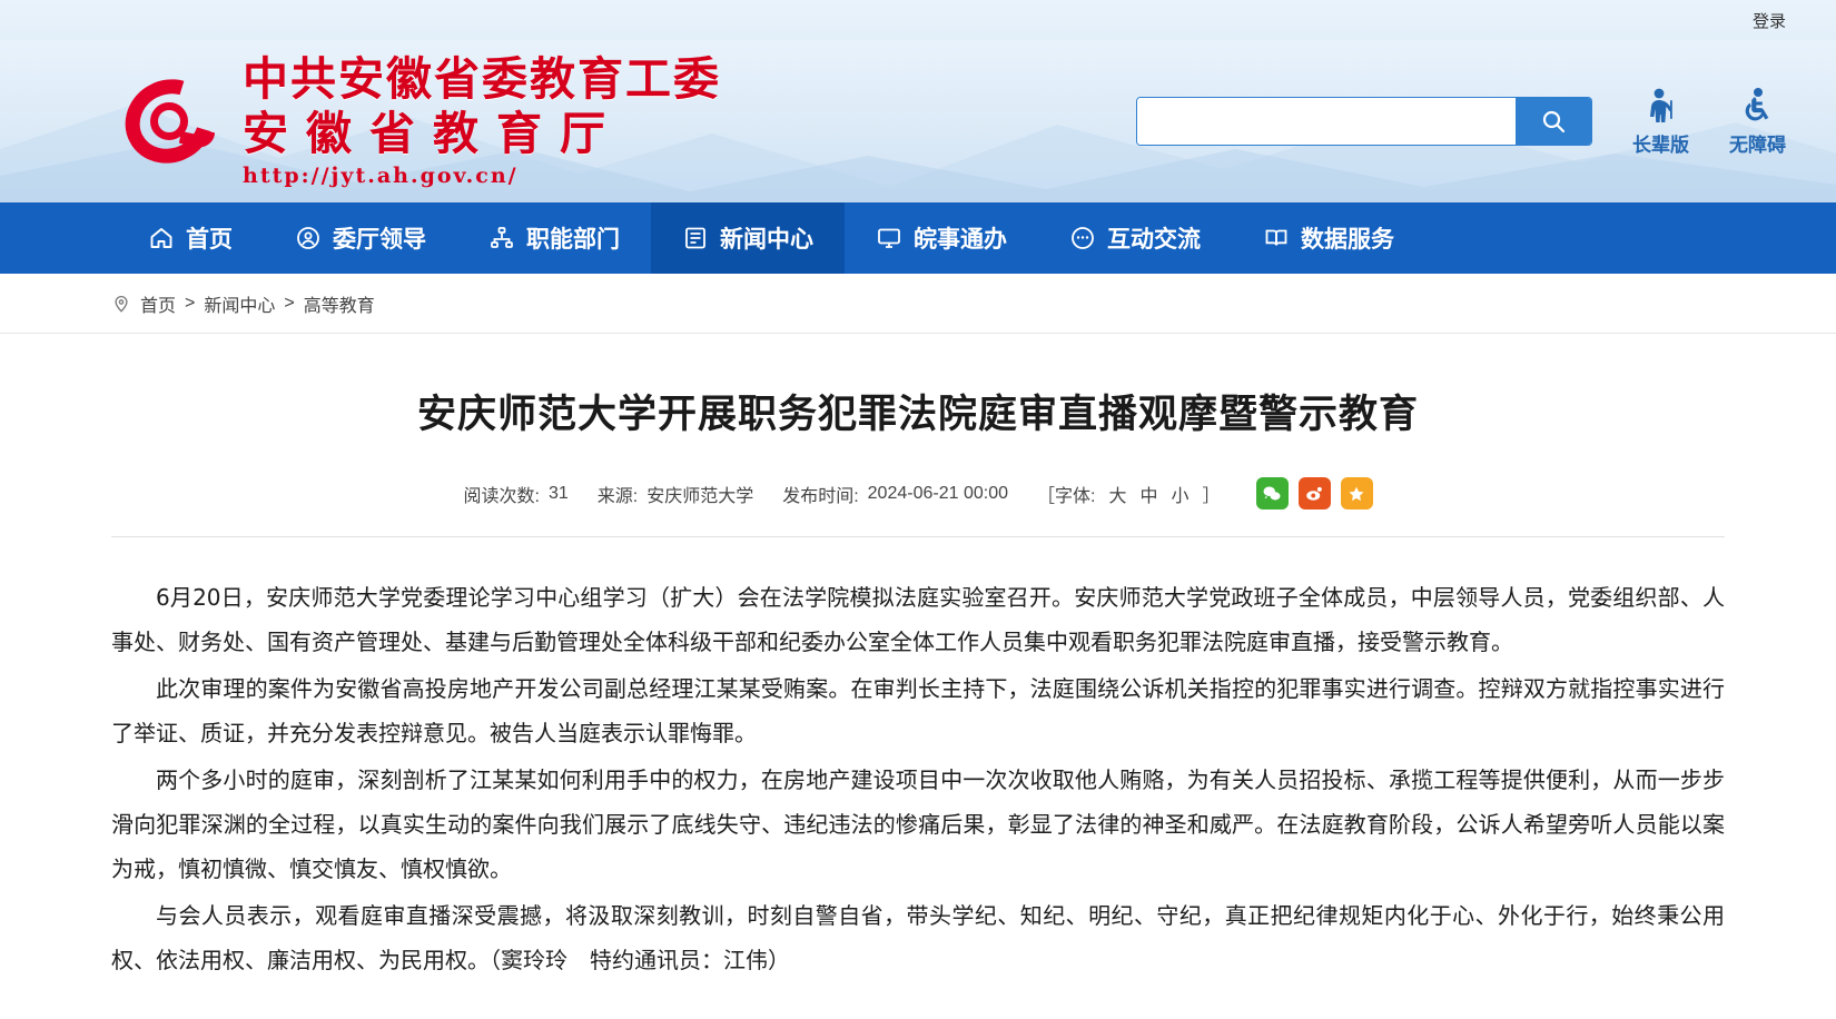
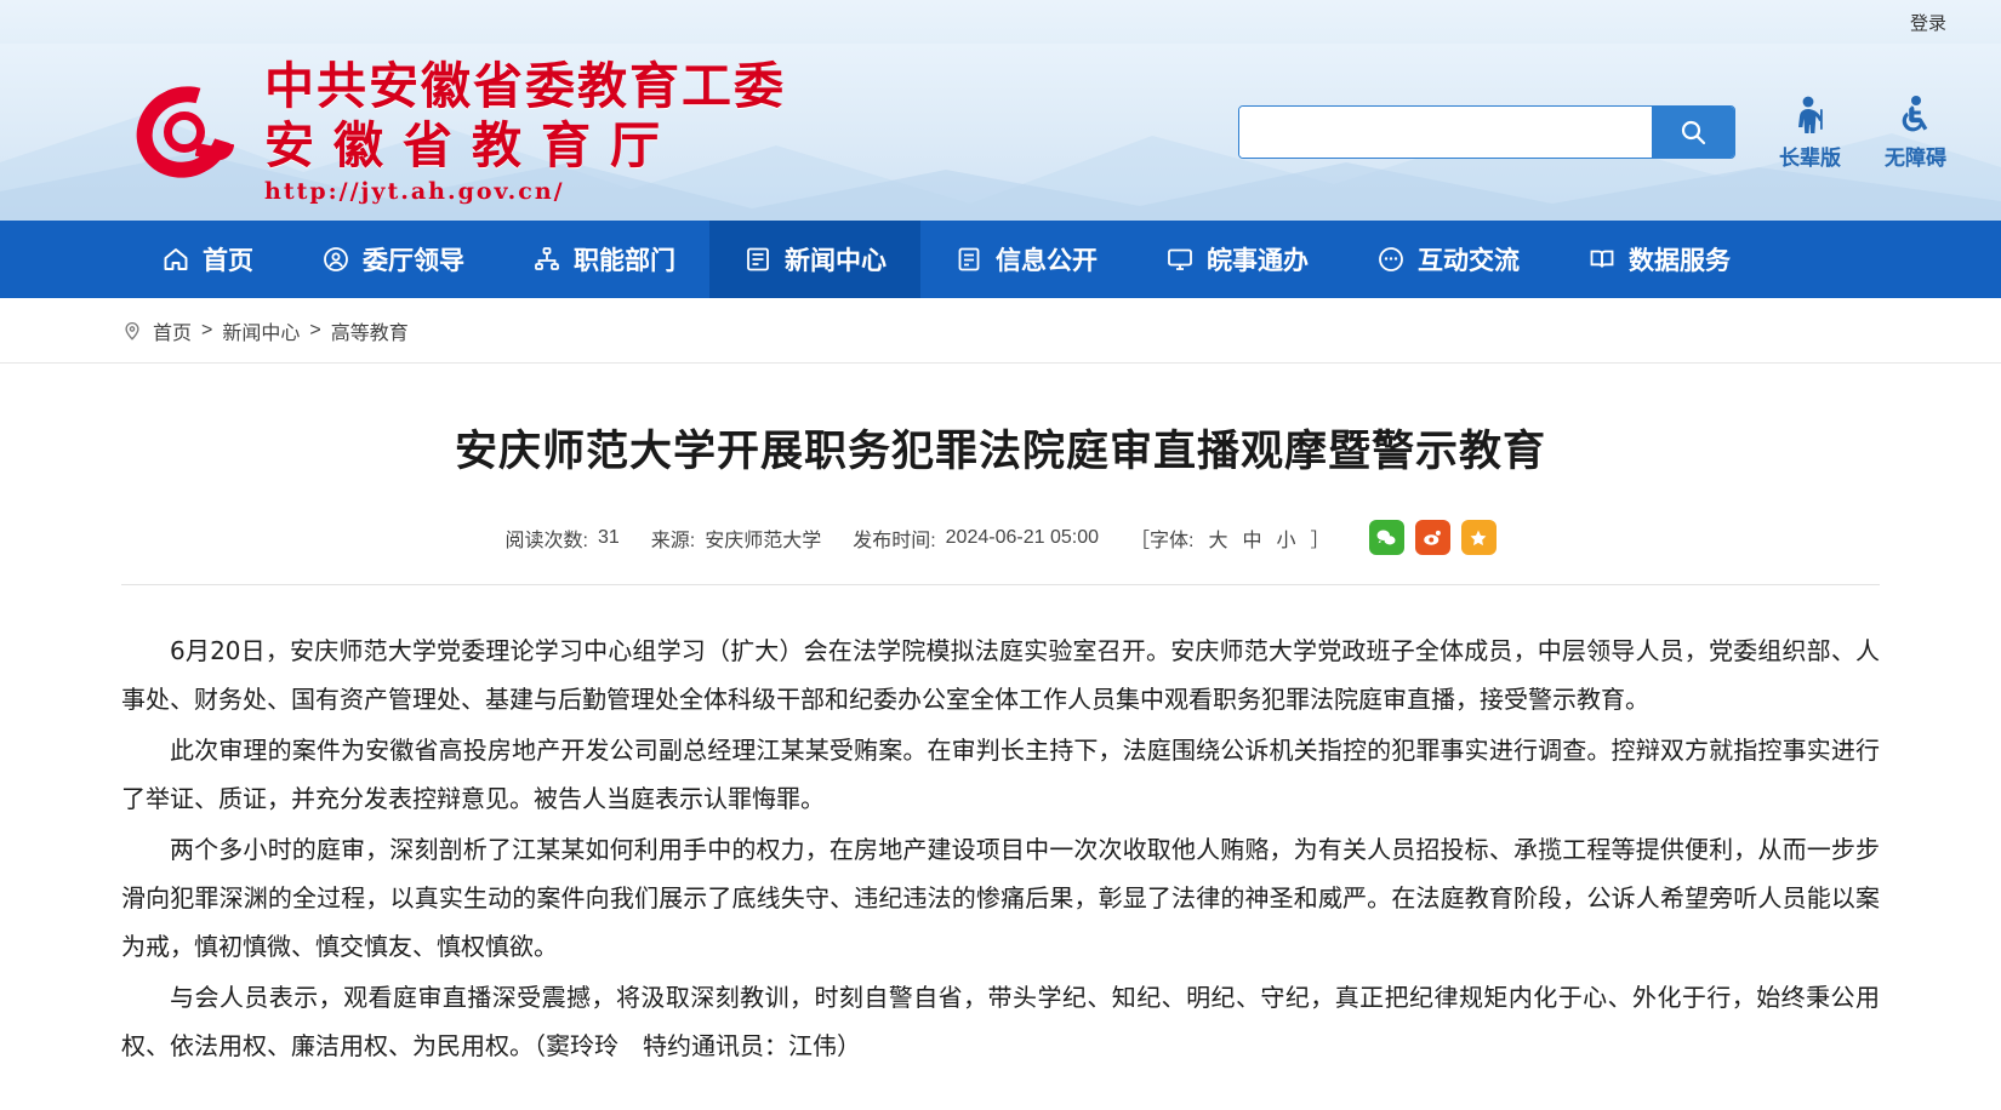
  登录
  中共安徽省委教育工委
  安徽省教育厅
  http://jyt.ah.gov.cn/
  长辈版
  无障碍
  首页
  委厅领导
  职能部门
  新闻中心
+ 信息公开
  皖事通办
  互动交流
  数据服务
  首页
  >
  新闻中心
  >
  高等教育
  安庆师范大学开展职务犯罪法院庭审直播观摩暨警示教育
  阅读次数:
  31
  来源:
  安庆师范大学
  发布时间:
- 2024-06-21 00:00
+ 2024-06-21 05:00
  ［字体:
  大
  中
  小
  ］
  6月20日，安庆师范大学党委理论学习中心组学习（扩大）会在法学院模拟法庭实验室召开。安庆师范大学党政班子全体成员，中层领导人员，党委组织部、人事处、财务处、国有资产管理处、基建与后勤管理处全体科级干部和纪委办公室全体工作人员集中观看职务犯罪法院庭审直播，接受警示教育。
  此次审理的案件为安徽省高投房地产开发公司副总经理江某某受贿案。在审判长主持下，法庭围绕公诉机关指控的犯罪事实进行调查。控辩双方就指控事实进行了举证、质证，并充分发表控辩意见。被告人当庭表示认罪悔罪。
  两个多小时的庭审，深刻剖析了江某某如何利用手中的权力，在房地产建设项目中一次次收取他人贿赂，为有关人员招投标、承揽工程等提供便利，从而一步步滑向犯罪深渊的全过程，以真实生动的案件向我们展示了底线失守、违纪违法的惨痛后果，彰显了法律的神圣和威严。在法庭教育阶段，公诉人希望旁听人员能以案为戒，慎初慎微、慎交慎友、慎权慎欲。
  与会人员表示，观看庭审直播深受震撼，将汲取深刻教训，时刻自警自省，带头学纪、知纪、明纪、守纪，真正把纪律规矩内化于心、外化于行，始终秉公用权、依法用权、廉洁用权、为民用权。（窦玲玲 特约通讯员：江伟）
